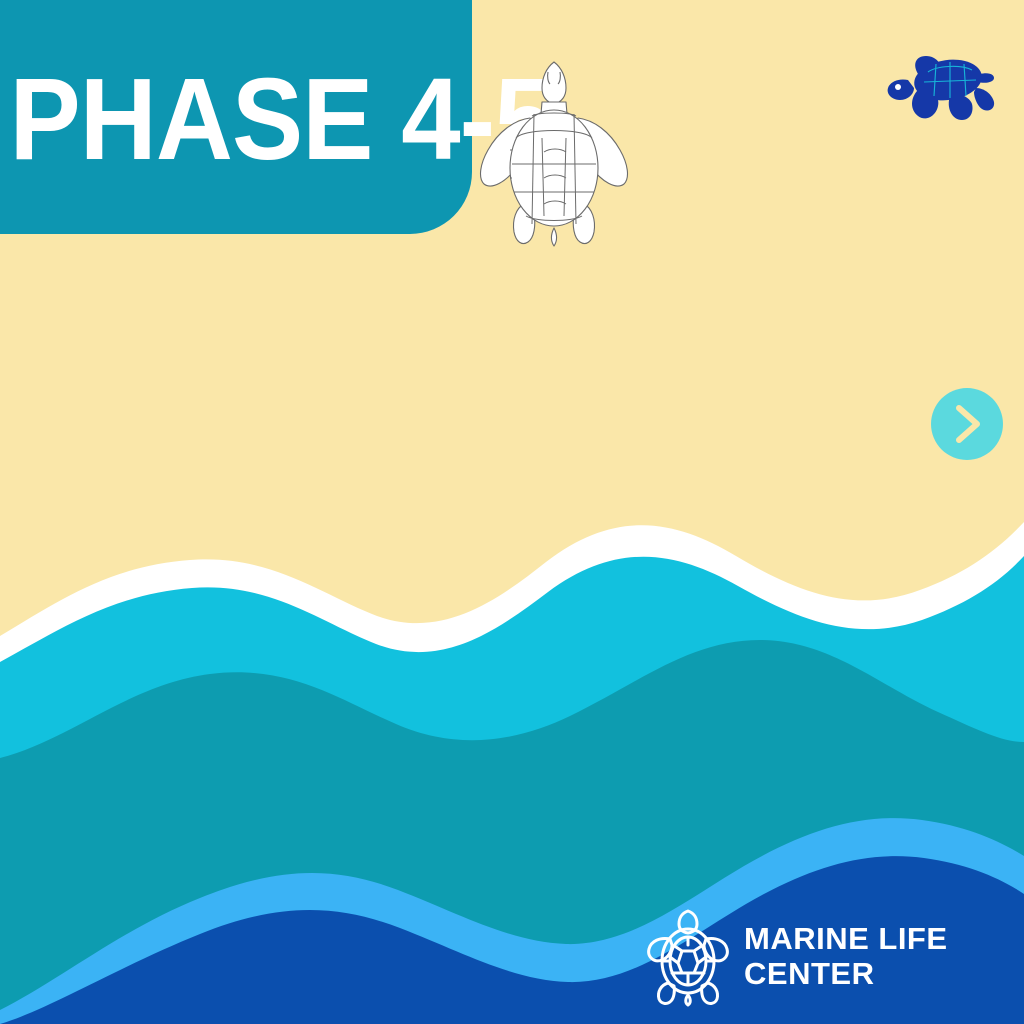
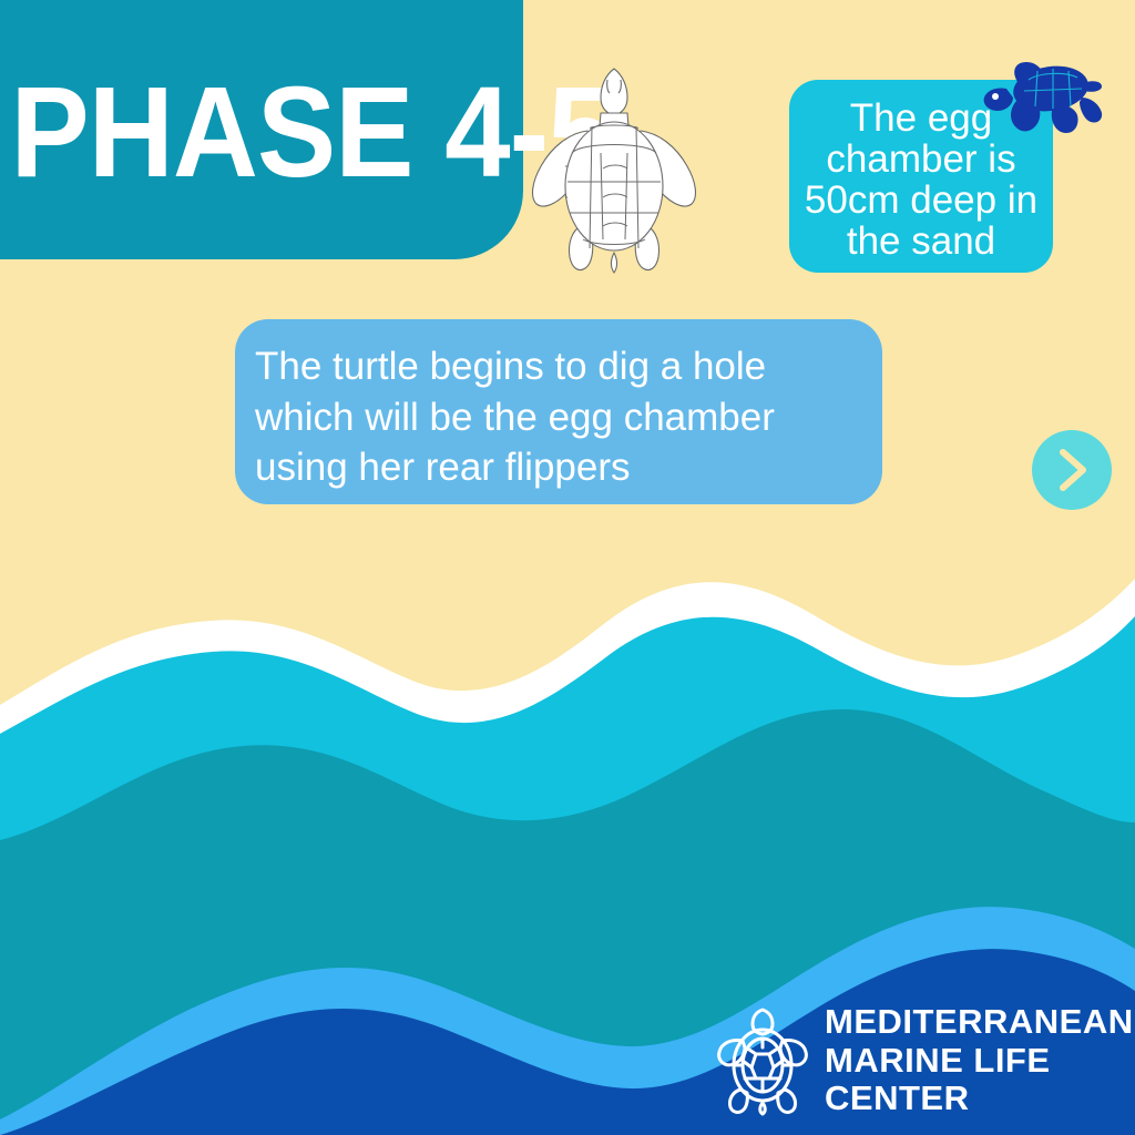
  PHASE 4-
+ The egg chamber is 50cm deep in the sand
+ The turtle begins to dig a hole which will be the egg chamber using her rear flippers
+ MEDITERRANEAN
  MARINE LIFE CENTER
